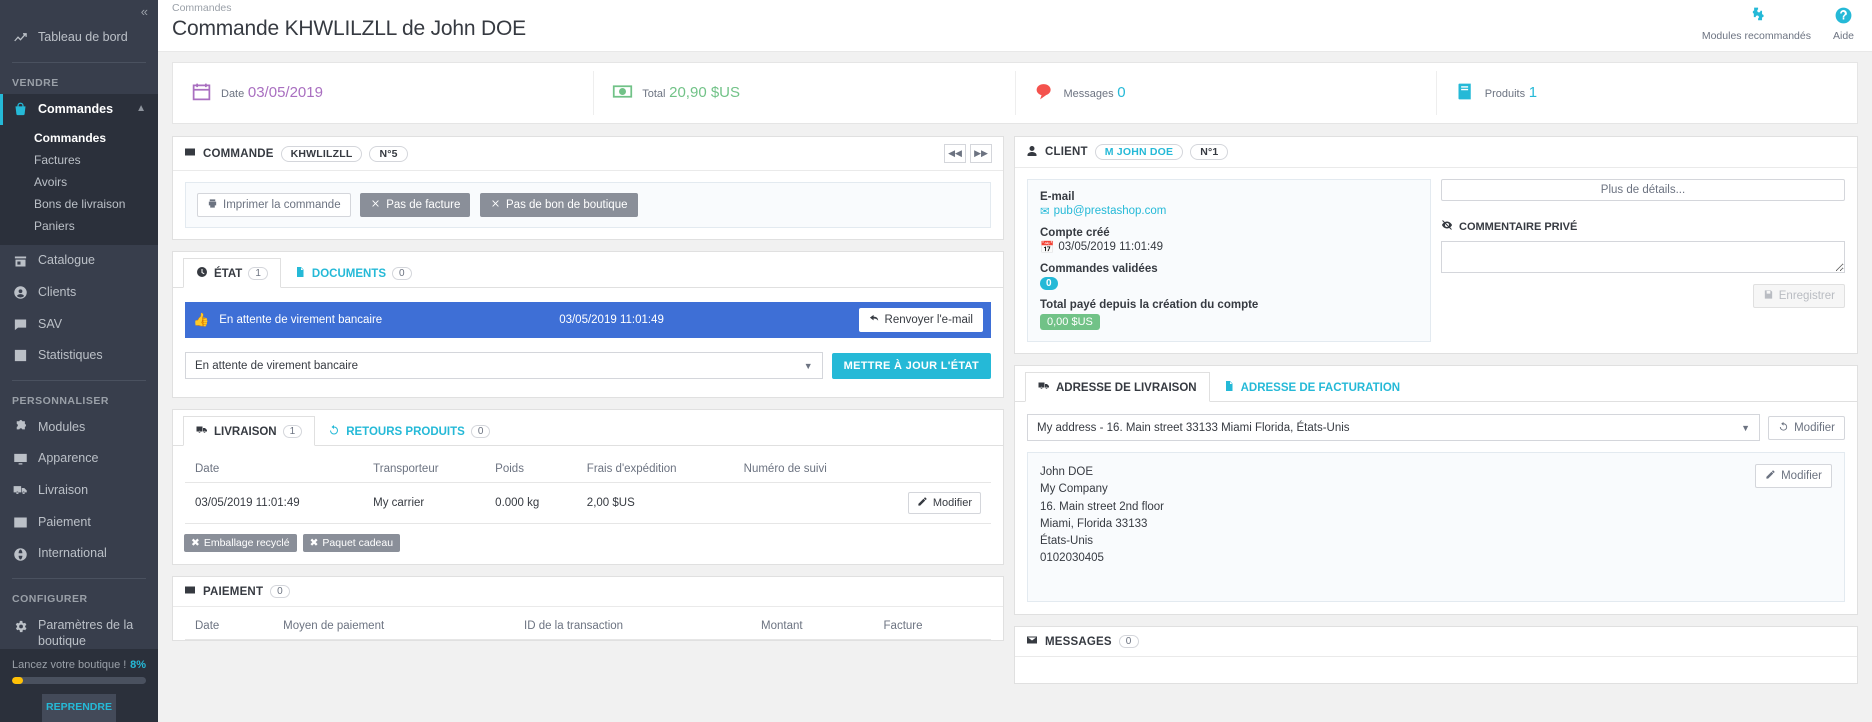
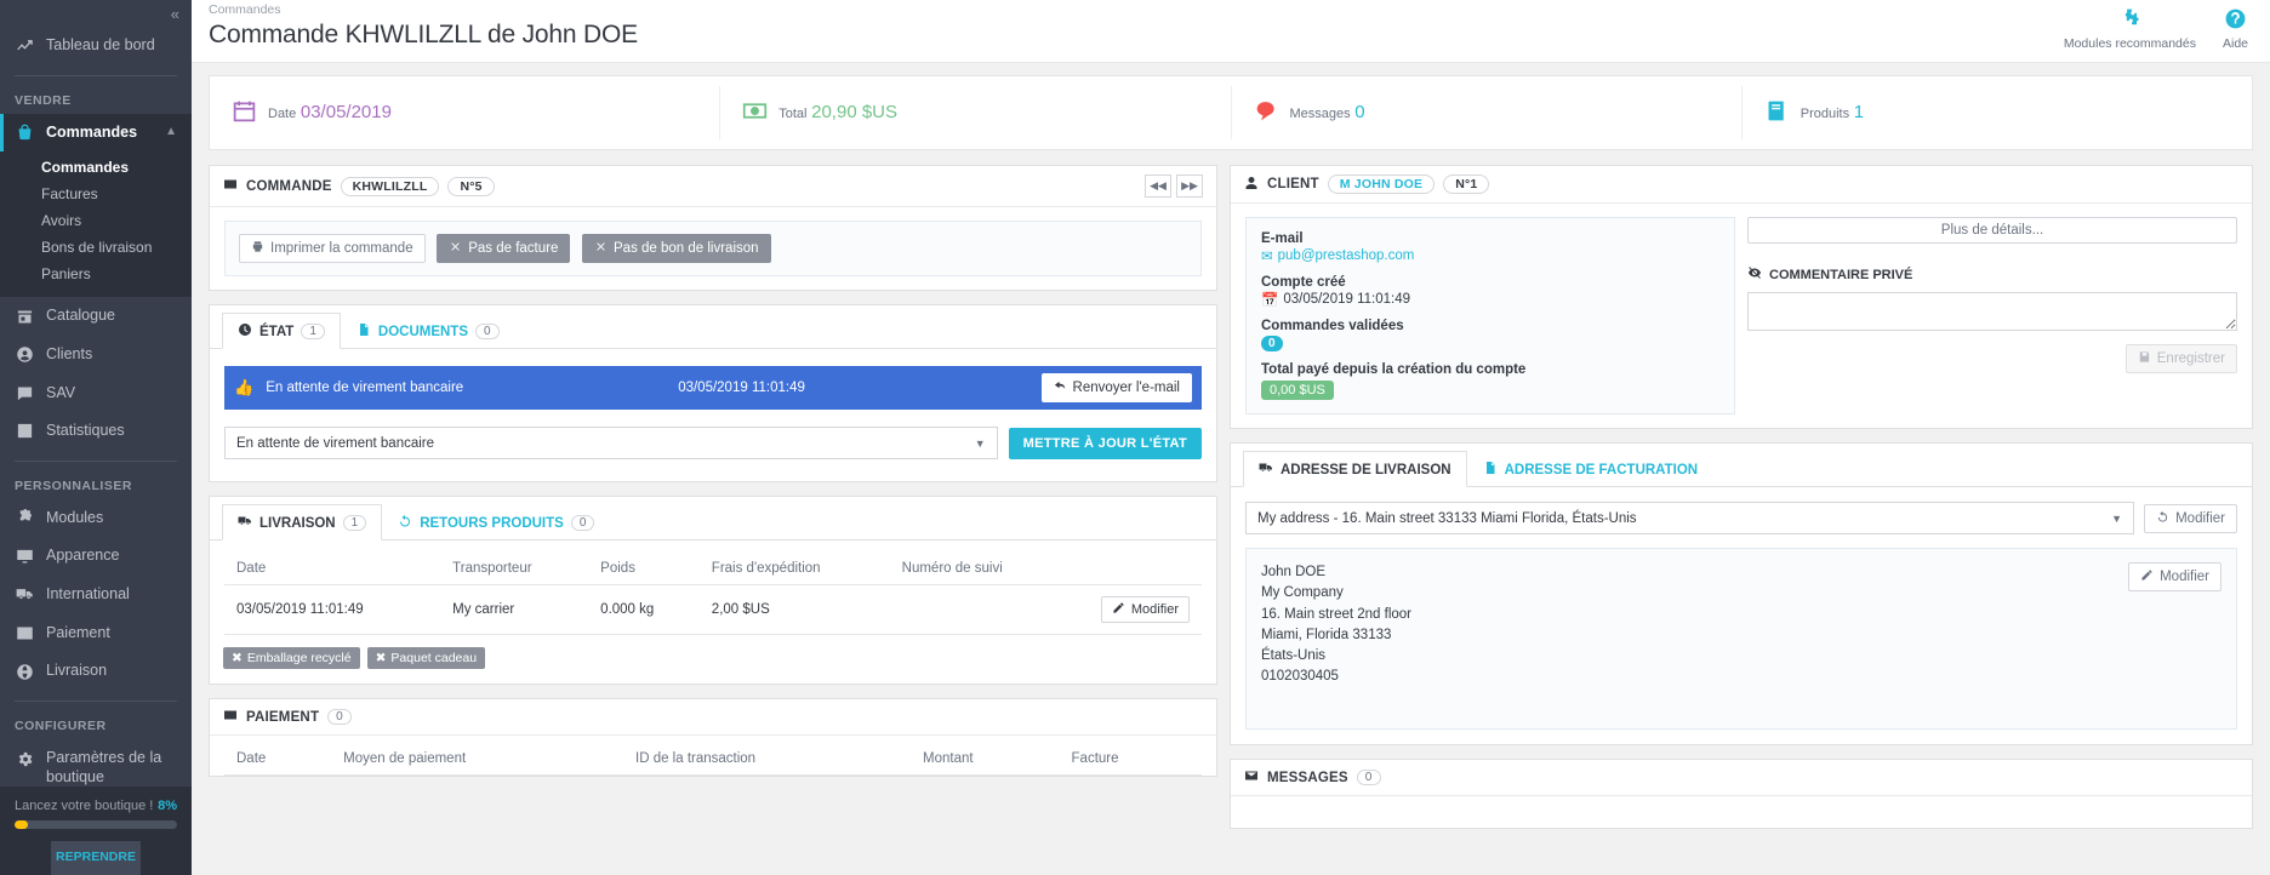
  «
  Tableau de bord
  VENDRE
  Commandes
  ▲
  Commandes
  Factures
  Avoirs
  Bons de livraison
  Paniers
  Catalogue
  Clients
  SAV
  Statistiques
  PERSONNALISER
  Modules
  Apparence
- Livraison
+ International
  Paiement
- International
+ Livraison
  CONFIGURER
  Paramètres de la boutique
  Lancez votre boutique !
  8%
  REPRENDRE
  Commandes
  Commande KHWLILZLL de John DOE
  Modules recommandés
  Aide
  Date 03/05/2019
  Total 20,90 $US
  Messages 0
  Produits 1
  COMMANDE
  KHWLILZLL
  N°5
  ◀◀
  ▶▶
  Imprimer la commande
  Pas de facture
- Pas de bon de boutique
+ Pas de bon de livraison
  ÉTAT
  1
  DOCUMENTS
  0
  👍
  En attente de virement bancaire
  03/05/2019 11:01:49
  Renvoyer l'e-mail
  En attente de virement bancaire
  ▼
  METTRE À JOUR L'ÉTAT
  LIVRAISON
  1
  RETOURS PRODUITS
  0
  Date	Transporteur	Poids	Frais d'expédition	Numéro de suivi
  03/05/2019 11:01:49	My carrier	0.000 kg	2,00 $US		Modifier
  ✖
  Emballage recyclé
  ✖
  Paquet cadeau
  PAIEMENT
  0
  Date	Moyen de paiement	ID de la transaction	Montant	Facture
  CLIENT
  M JOHN DOE
  N°1
  E-mail
  ✉
  pub@prestashop.com
  Compte créé
  📅
  03/05/2019 11:01:49
  Commandes validées
  0
  Total payé depuis la création du compte
  0,00 $US
  Plus de détails...
  COMMENTAIRE PRIVÉ
  Enregistrer
  ADRESSE DE LIVRAISON
  ADRESSE DE FACTURATION
  My address - 16. Main street 33133 Miami Florida, États-Unis
  ▼
  Modifier
  John DOE
  My Company
  16. Main street 2nd floor
  Miami, Florida 33133
  États-Unis
  0102030405
  Modifier
  MESSAGES
  0
